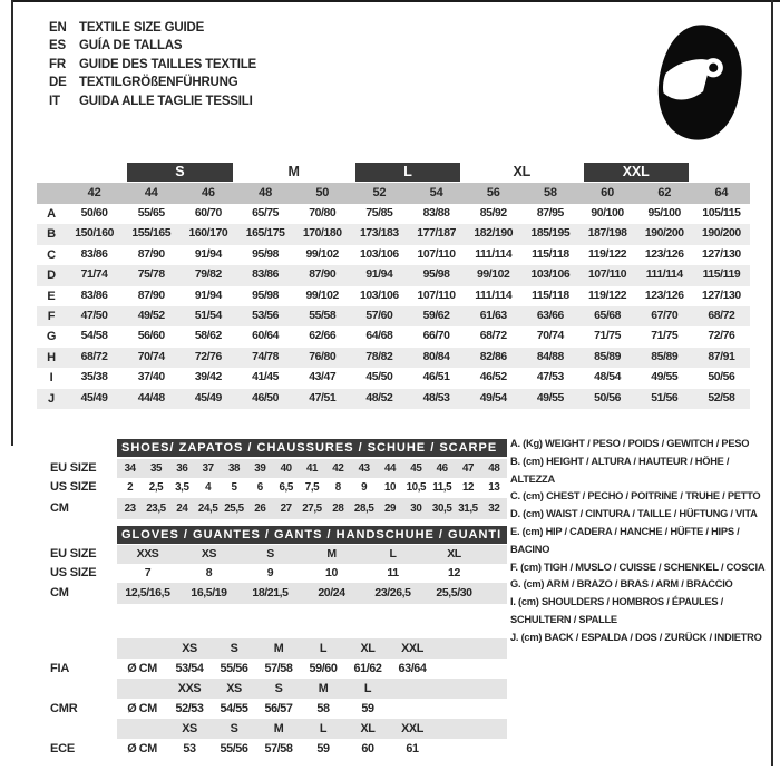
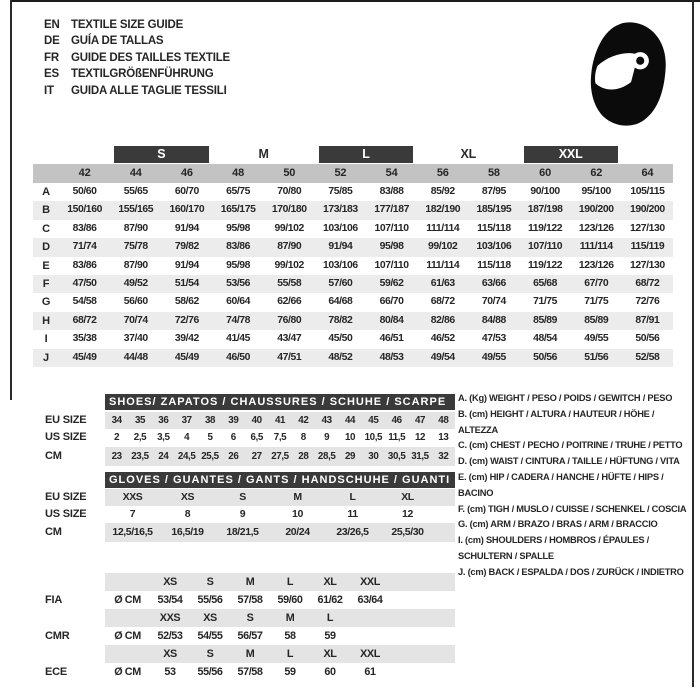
  EN
  TEXTILE SIZE GUIDE
- ES
+ DE
  GUÍA DE TALLAS
  FR
  GUIDE DES TAILLES TEXTILE
- DE
+ ES
  TEXTILGRÖßENFÜHRUNG
  IT
  GUIDA ALLE TAGLIE TESSILI
  S
  M
  L
  XL
  XXL
  42
  44
  46
  48
  50
  52
  54
  56
  58
  60
  62
  64
  A
  50/60
  55/65
  60/70
  65/75
  70/80
  75/85
  83/88
  85/92
  87/95
  90/100
  95/100
  105/115
  B
  150/160
  155/165
  160/170
  165/175
  170/180
  173/183
  177/187
  182/190
  185/195
  187/198
  190/200
  190/200
  C
  83/86
  87/90
  91/94
  95/98
  99/102
  103/106
  107/110
  111/114
  115/118
  119/122
  123/126
  127/130
  D
  71/74
  75/78
  79/82
  83/86
  87/90
  91/94
  95/98
  99/102
  103/106
  107/110
  111/114
  115/119
  E
  83/86
  87/90
  91/94
  95/98
  99/102
  103/106
  107/110
  111/114
  115/118
  119/122
  123/126
  127/130
  F
  47/50
  49/52
  51/54
  53/56
  55/58
  57/60
  59/62
  61/63
  63/66
  65/68
  67/70
  68/72
  G
  54/58
  56/60
  58/62
  60/64
  62/66
  64/68
  66/70
  68/72
  70/74
  71/75
  71/75
  72/76
  H
  68/72
  70/74
  72/76
  74/78
  76/80
  78/82
  80/84
  82/86
  84/88
  85/89
  85/89
  87/91
  I
  35/38
  37/40
  39/42
  41/45
  43/47
  45/50
  46/51
  46/52
  47/53
  48/54
  49/55
  50/56
  J
  45/49
  44/48
  45/49
  46/50
  47/51
  48/52
  48/53
  49/54
  49/55
  50/56
  51/56
  52/58
  SHOES/ ZAPATOS / CHAUSSURES / SCHUHE / SCARPE
  GLOVES / GUANTES / GANTS / HANDSCHUHE / GUANTI
  A. (Kg) WEIGHT / PESO / POIDS / GEWITCH / PESO
  B. (cm) HEIGHT / ALTURA / HAUTEUR / HÖHE / ALTEZZA
  C. (cm) CHEST / PECHO / POITRINE / TRUHE / PETTO
  D. (cm) WAIST / CINTURA / TAILLE / HÜFTUNG / VITA
  E. (cm) HIP / CADERA / HANCHE / HÜFTE / HIPS / BACINO
  F. (cm) TIGH / MUSLO / CUISSE / SCHENKEL / COSCIA
  G. (cm) ARM / BRAZO / BRAS / ARM / BRACCIO
  I. (cm) SHOULDERS / HOMBROS / ÉPAULES / SCHULTERN / SPALLE
  J. (cm) BACK / ESPALDA / DOS / ZURÜCK / INDIETRO
  EU SIZE
  34
  35
  36
  37
  38
  39
  40
  41
  42
  43
  44
  45
  46
  47
  48
  US SIZE
  2
  2,5
  3,5
  4
  5
  6
  6,5
  7,5
  8
  9
  10
  10,5
  11,5
  12
  13
  CM
  23
  23,5
  24
  24,5
  25,5
  26
  27
  27,5
  28
  28,5
  29
  30
  30,5
  31,5
  32
  EU SIZE
  XXS
  XS
  S
  M
  L
  XL
  US SIZE
  7
  8
  9
  10
  11
  12
  CM
  12,5/16,5
  16,5/19
  18/21,5
  20/24
  23/26,5
  25,5/30
  XS
  S
  M
  L
  XL
  XXL
  FIA
  Ø CM
  53/54
  55/56
  57/58
  59/60
  61/62
  63/64
  XXS
  XS
  S
  M
  L
  CMR
  Ø CM
  52/53
  54/55
  56/57
  58
  59
  XS
  S
  M
  L
  XL
  XXL
  ECE
  Ø CM
  53
  55/56
  57/58
  59
  60
  61
